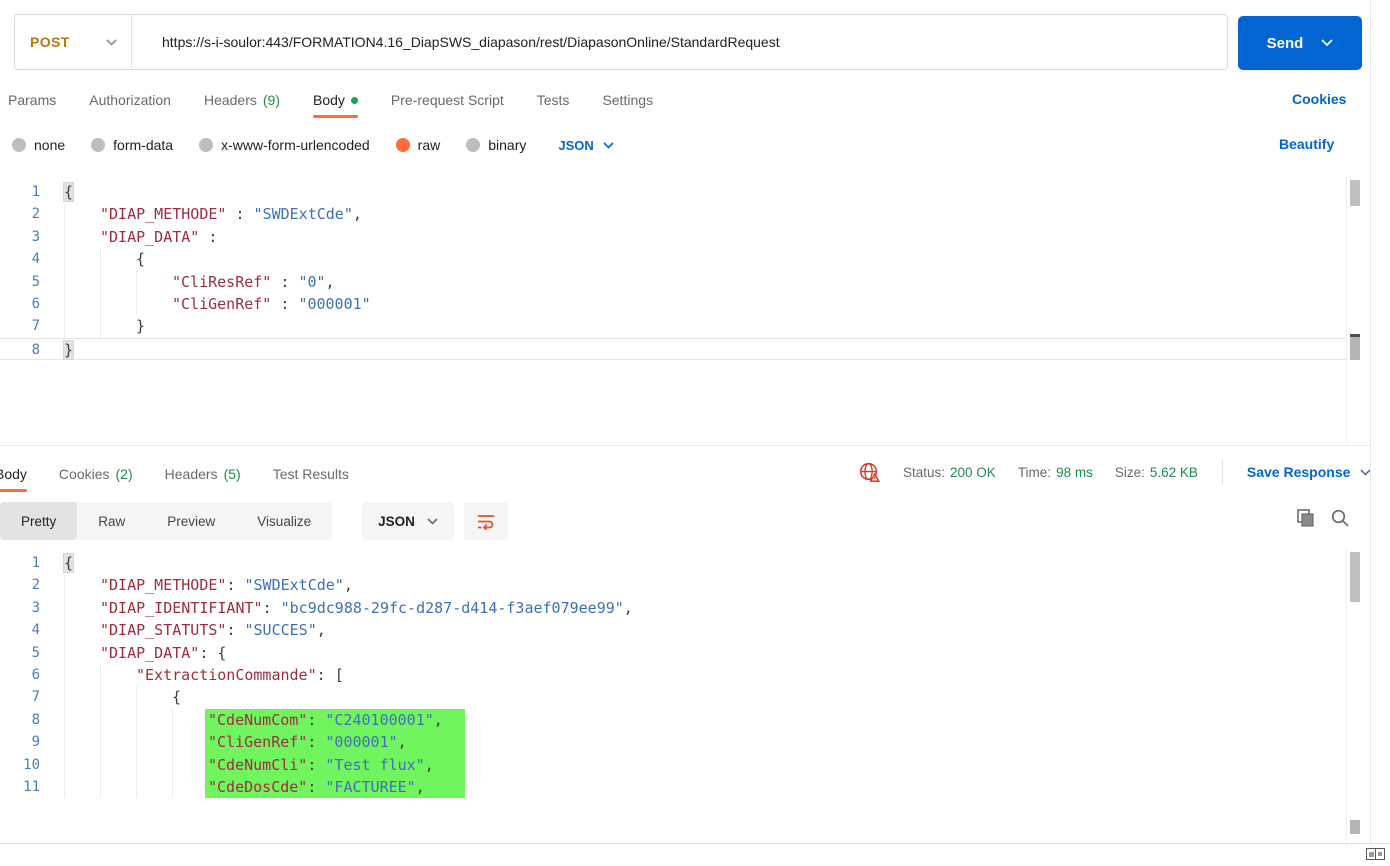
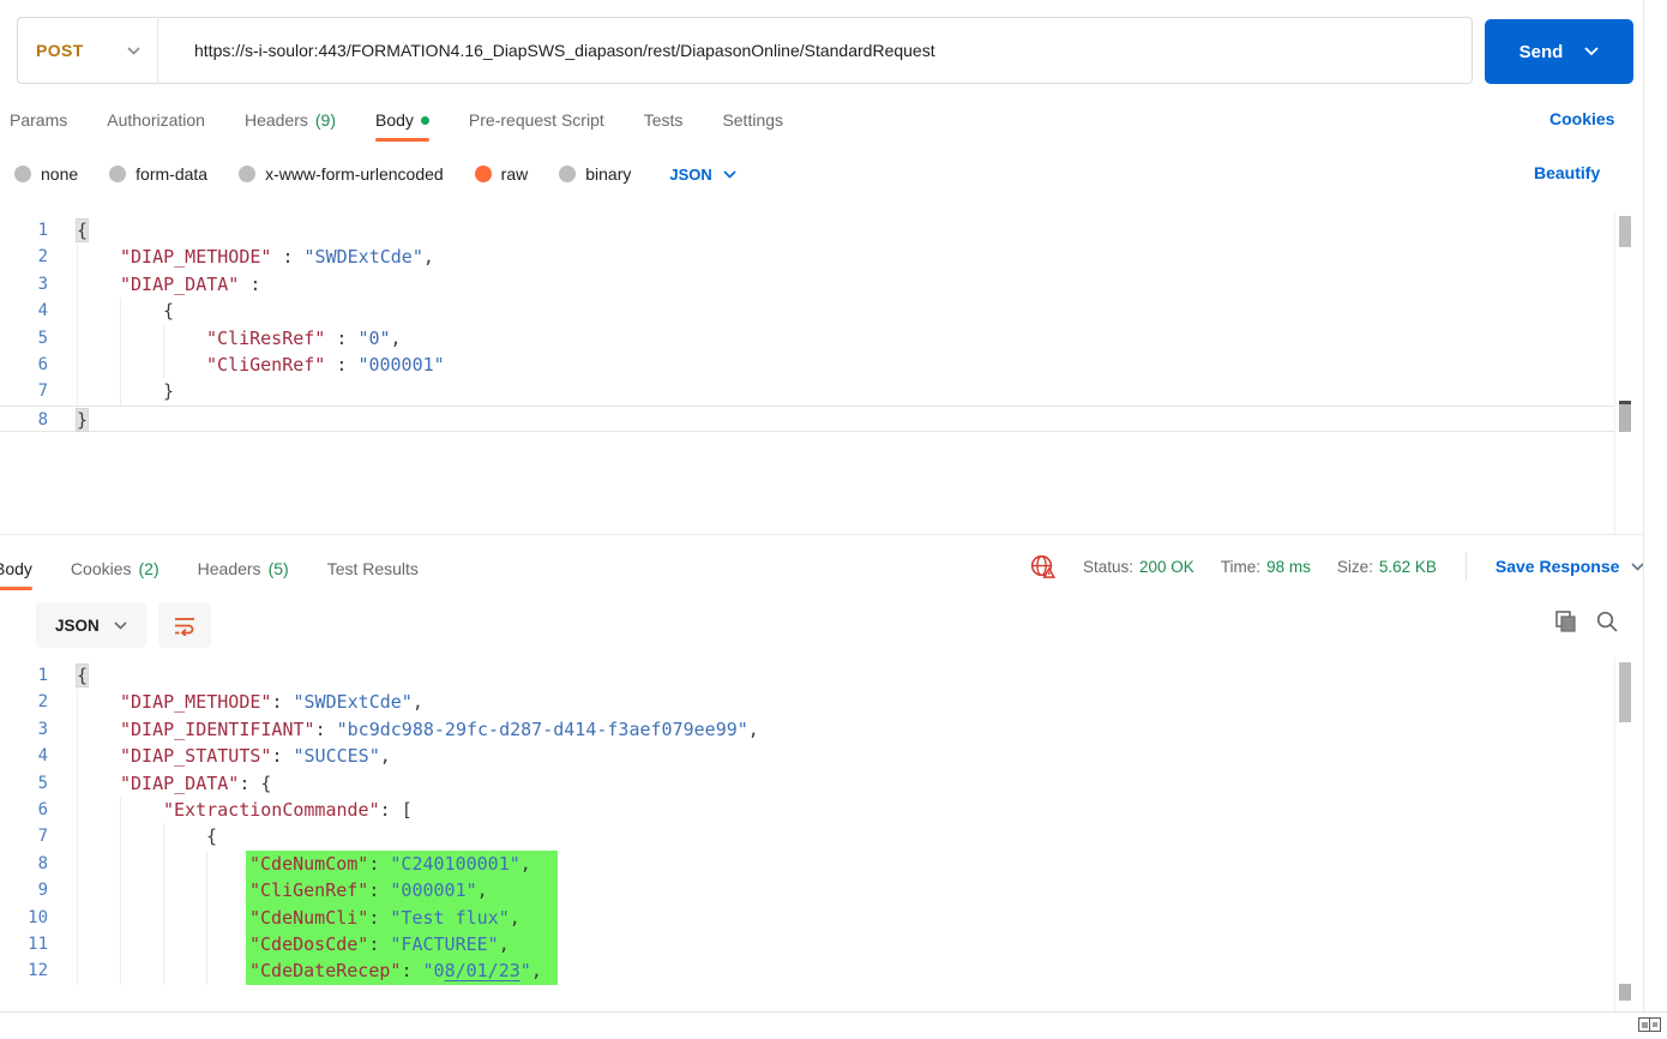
  POST
  https://s-i-soulor:443/FORMATION4.16_DiapSWS_diapason/rest/DiapasonOnline/StandardRequest
  Send
  Params
  Authorization
  Headers
  (9)
  Body
  Pre-request Script
  Tests
  Settings
  Cookies
  none
  form-data
  x-www-form-urlencoded
  raw
  binary
  JSON
  Beautify
  1
  {
  2
  "DIAP_METHODE" : "SWDExtCde",
  3
  "DIAP_DATA" :
  4
  {
  5
  "CliResRef" : "0",
  6
  "CliGenRef" : "000001"
  7
  }
  8
  }
  ody
  Cookies
  (2)
  Headers
  (5)
  Test Results
  Status:
  200 OK
  Time:
  98 ms
  Size:
  5.62 KB
  Save Response
- Pretty
- Raw
- Preview
- Visualize
  JSON
  1
  {
  2
  "DIAP_METHODE": "SWDExtCde",
  3
  "DIAP_IDENTIFIANT": "bc9dc988-29fc-d287-d414-f3aef079ee99",
  4
  "DIAP_STATUTS": "SUCCES",
  5
  "DIAP_DATA": {
  6
  "ExtractionCommande": [
  7
  {
  8
  "CdeNumCom": "C240100001",
  9
  "CliGenRef": "000001",
  10
  "CdeNumCli": "Test flux",
  11
  "CdeDosCde": "FACTUREE",
+ 12
+ "CdeDateRecep": "08/01/23",
